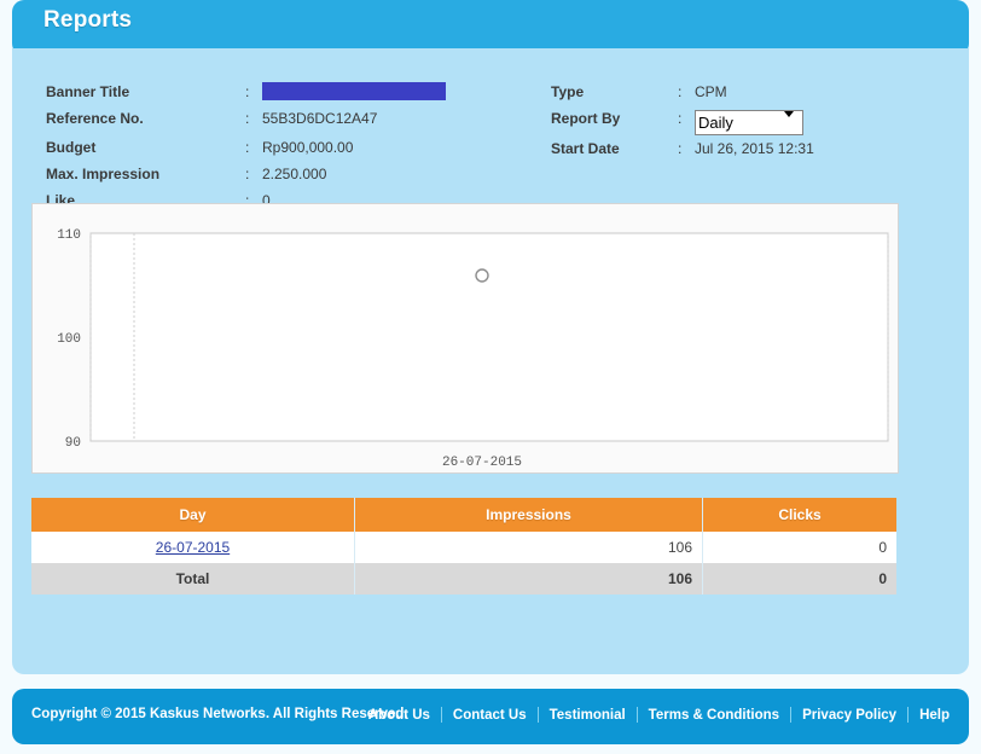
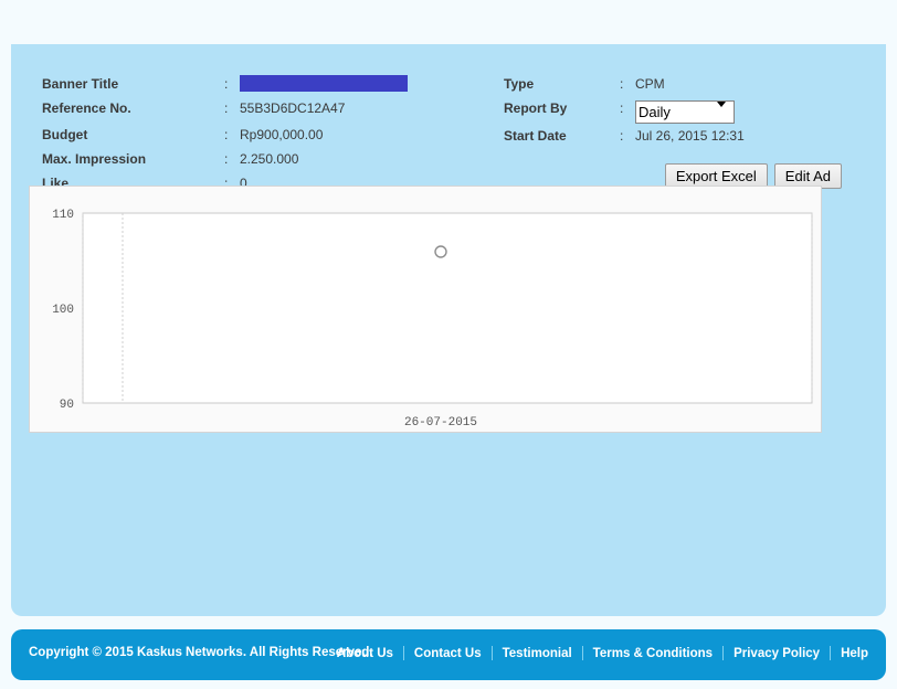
- Reports
  Banner Title :
  Reference No. : 55B3D6DC12A47
  Budget : Rp900,000.00
  Max. Impression : 2.250.000
  Like : 0
  Type : CPM
  Report By : Daily
  Start Date : Jul 26, 2015 12:31
+ Export Excel
+ Edit Ad
  110
  100
  90
  26-07-2015
- Day	Impressions	Clicks
- 26-07-2015	106	0
- Total	106	0
  Copyright © 2015 Kaskus Networks. All Rights Reserved.
  About Us
  Contact Us
  Testimonial
  Terms & Conditions
  Privacy Policy
  Help
